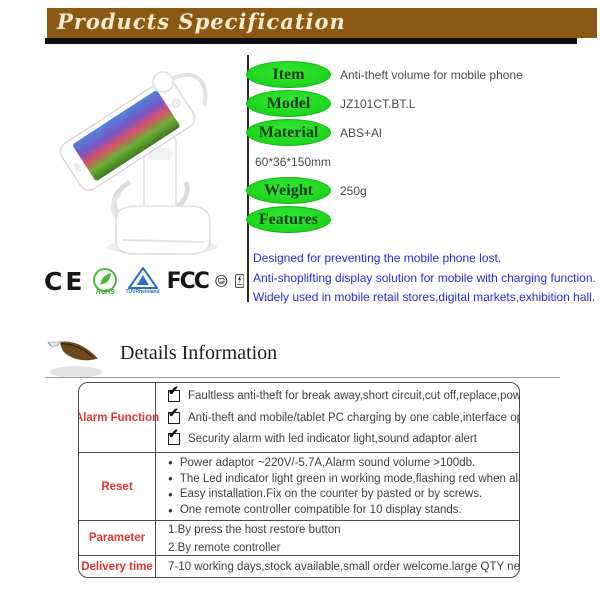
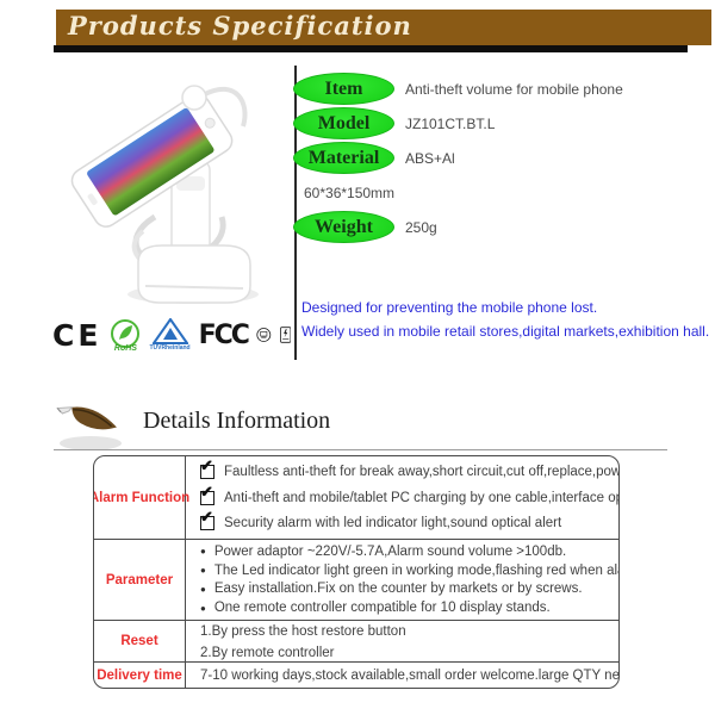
  Products Specification
  CE
  FCC
  Item
  Anti-theft volume for mobile phone
  Model
  JZ101CT.BT.L
  Material
  ABS+Al
  60*36*150mm
  Weight
  250g
- Features
  Designed for preventing the mobile phone lost.
- Anti-shoplifting display solution for mobile with charging function.
  Widely used in mobile retail stores,digital markets,exhibition hall.
  Details Information
  Alarm Function
  ✔
  Faultless anti-theft for break away,short circuit,cut off,replace,pow
  ✔
  Anti-theft and mobile/tablet PC charging by one cable,interface o
  ✔
- Security alarm with led indicator light,sound adaptor alert
+ Security alarm with led indicator light,sound optical alert
- Reset
+ Parameter
  ●
  Power adaptor ~220V/-5.7A,Alarm sound volume >100db.
  ●
  The Led indicator light green in working mode,flashing red when al
  ●
- Easy installation.Fix on the counter by pasted or by screws.
+ Easy installation.Fix on the counter by markets or by screws.
  ●
  One remote controller compatible for 10 display stands.
- Parameter
+ Reset
  1.By press the host restore button2.By remote controller
  Delivery time
  7-10 working days,stock available,small order welcome.large QTY ne
